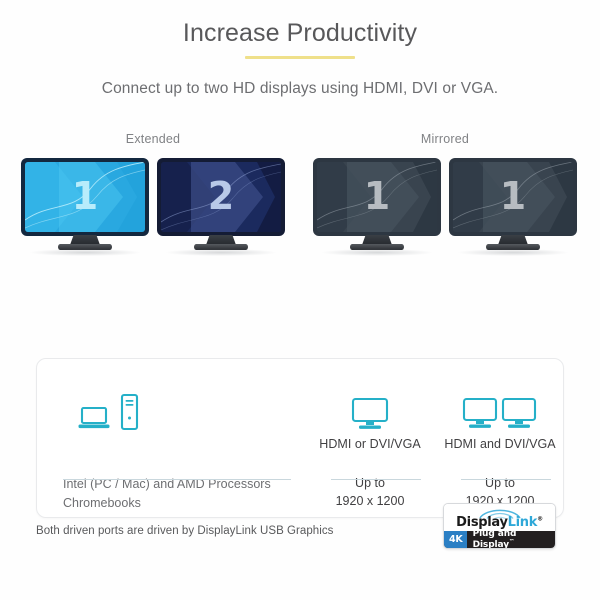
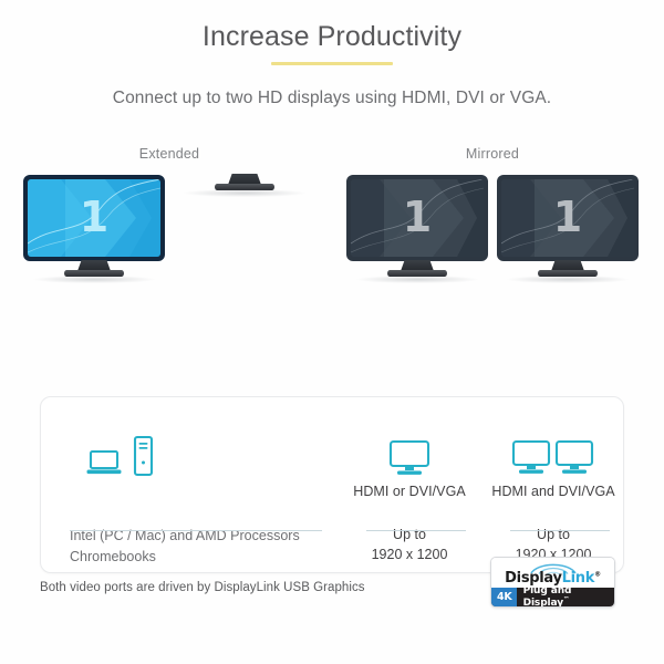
  Increase Productivity
  Connect up to two HD displays using HDMI, DVI or VGA.
  Extended
  1
- 2
  Mirrored
  1
  1
  Intel (PC / Mac) and AMD Processors
  Chromebooks
  HDMI or DVI/VGA
  Up to
  1920 x 1200
  HDMI and DVI/VGA
  Up to
  1920 x 1200
- Both driven ports are driven by DisplayLink USB Graphics
+ Both video ports are driven by DisplayLink USB Graphics
  DisplayLink
  4K
  Plug and Display
